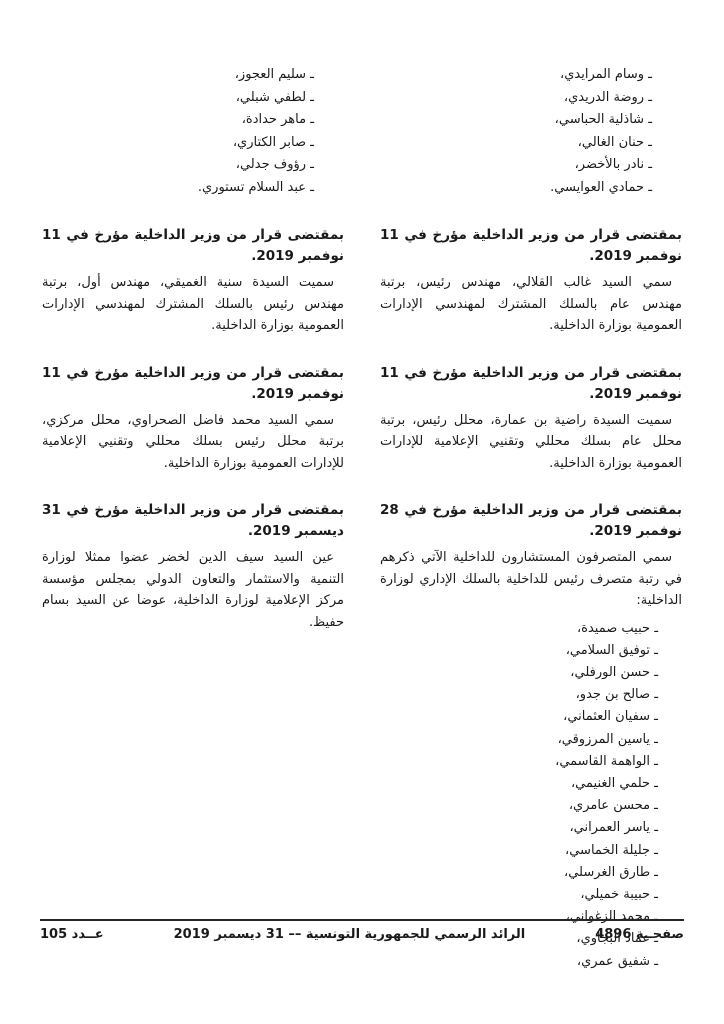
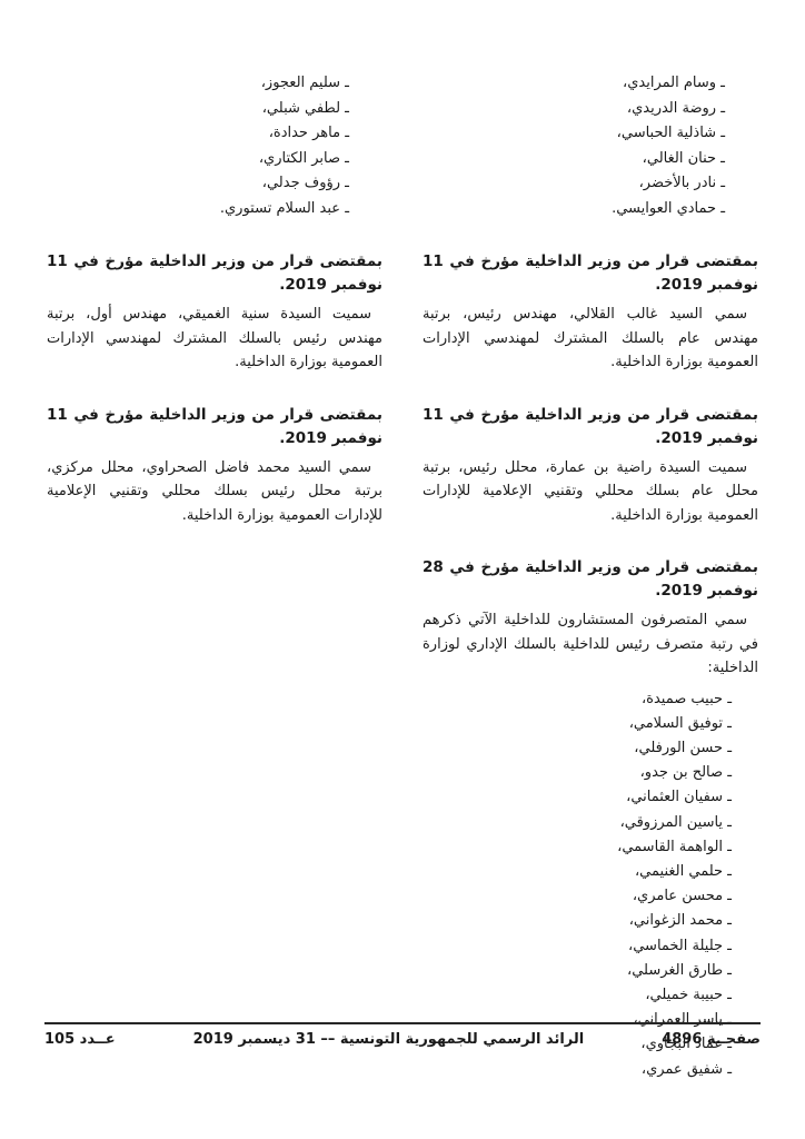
  ـ وسام المرايدي،
  ـ روضة الدريدي،
  ـ شاذلية الحباسي،
  ـ حنان الغالي،
  ـ نادر بالأخضر،
  ـ حمادي العوايسي.
  بمقتضى قرار من وزير الداخلية مؤرخ في 11 نوفمبر 2019.
  سمي السيد غالب القلالي، مهندس رئيس، برتبة مهندس عام بالسلك المشترك لمهندسي الإدارات العمومية بوزارة الداخلية.
  بمقتضى قرار من وزير الداخلية مؤرخ في 11 نوفمبر 2019.
  سميت السيدة راضية بن عمارة، محلل رئيس، برتبة محلل عام بسلك محللي وتقنيي الإعلامية للإدارات العمومية بوزارة الداخلية.
  بمقتضى قرار من وزير الداخلية مؤرخ في 28 نوفمبر 2019.
  سمي المتصرفون المستشارون للداخلية الآتي ذكرهم في رتبة متصرف رئيس للداخلية بالسلك الإداري لوزارة الداخلية:
  ـ حبيب صميدة،
  ـ توفيق السلامي،
  ـ حسن الورفلي،
  ـ صالح بن جدو،
  ـ سفيان العثماني،
  ـ ياسين المرزوقي،
  ـ الواهمة القاسمي،
  ـ حلمي الغنيمي،
  ـ محسن عامري،
- ـ ياسر العمراني،
+ ـ محمد الزغواني،
  ـ جليلة الخماسي،
  ـ طارق الغرسلي،
  ـ حبيبة خميلي،
- ـ محمد الزغواني،
+ ـ ياسر العمراني،
  ـ عماد البجاوي،
  ـ شفيق عمري،
  ـ سليم العجوز،
  ـ لطفي شبلي،
  ـ ماهر حدادة،
  ـ صابر الكتاري،
  ـ رؤوف جدلي،
  ـ عبد السلام تستوري.
  بمقتضى قرار من وزير الداخلية مؤرخ في 11 نوفمبر 2019.
  سميت السيدة سنية الغميقي، مهندس أول، برتبة مهندس رئيس بالسلك المشترك لمهندسي الإدارات العمومية بوزارة الداخلية.
  بمقتضى قرار من وزير الداخلية مؤرخ في 11 نوفمبر 2019.
  سمي السيد محمد فاضل الصحراوي، محلل مركزي، برتبة محلل رئيس بسلك محللي وتقنيي الإعلامية للإدارات العمومية بوزارة الداخلية.
- بمقتضى قرار من وزير الداخلية مؤرخ في 31 ديسمبر 2019.
- عين السيد سيف الدين لخضر عضوا ممثلا لوزارة التنمية والاستثمار والتعاون الدولي بمجلس مؤسسة مركز الإعلامية لوزارة الداخلية، عوضا عن السيد بسام حفيظ.
  صفحــة 4896
  الرائد الرسمي للجمهورية التونسية –– 31 ديسمبر 2019
  عــدد 105
